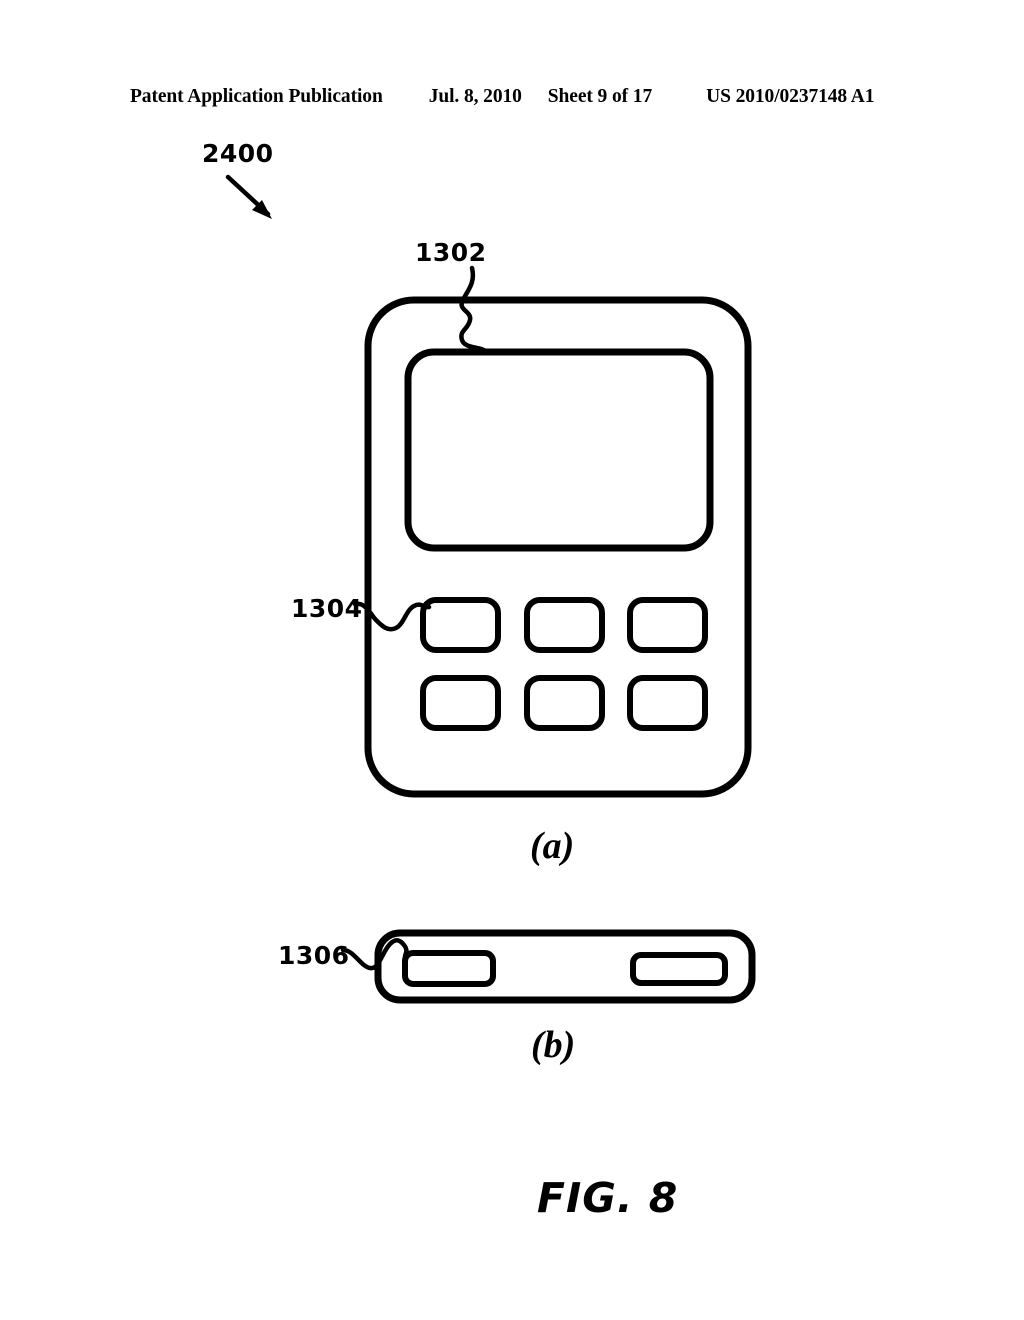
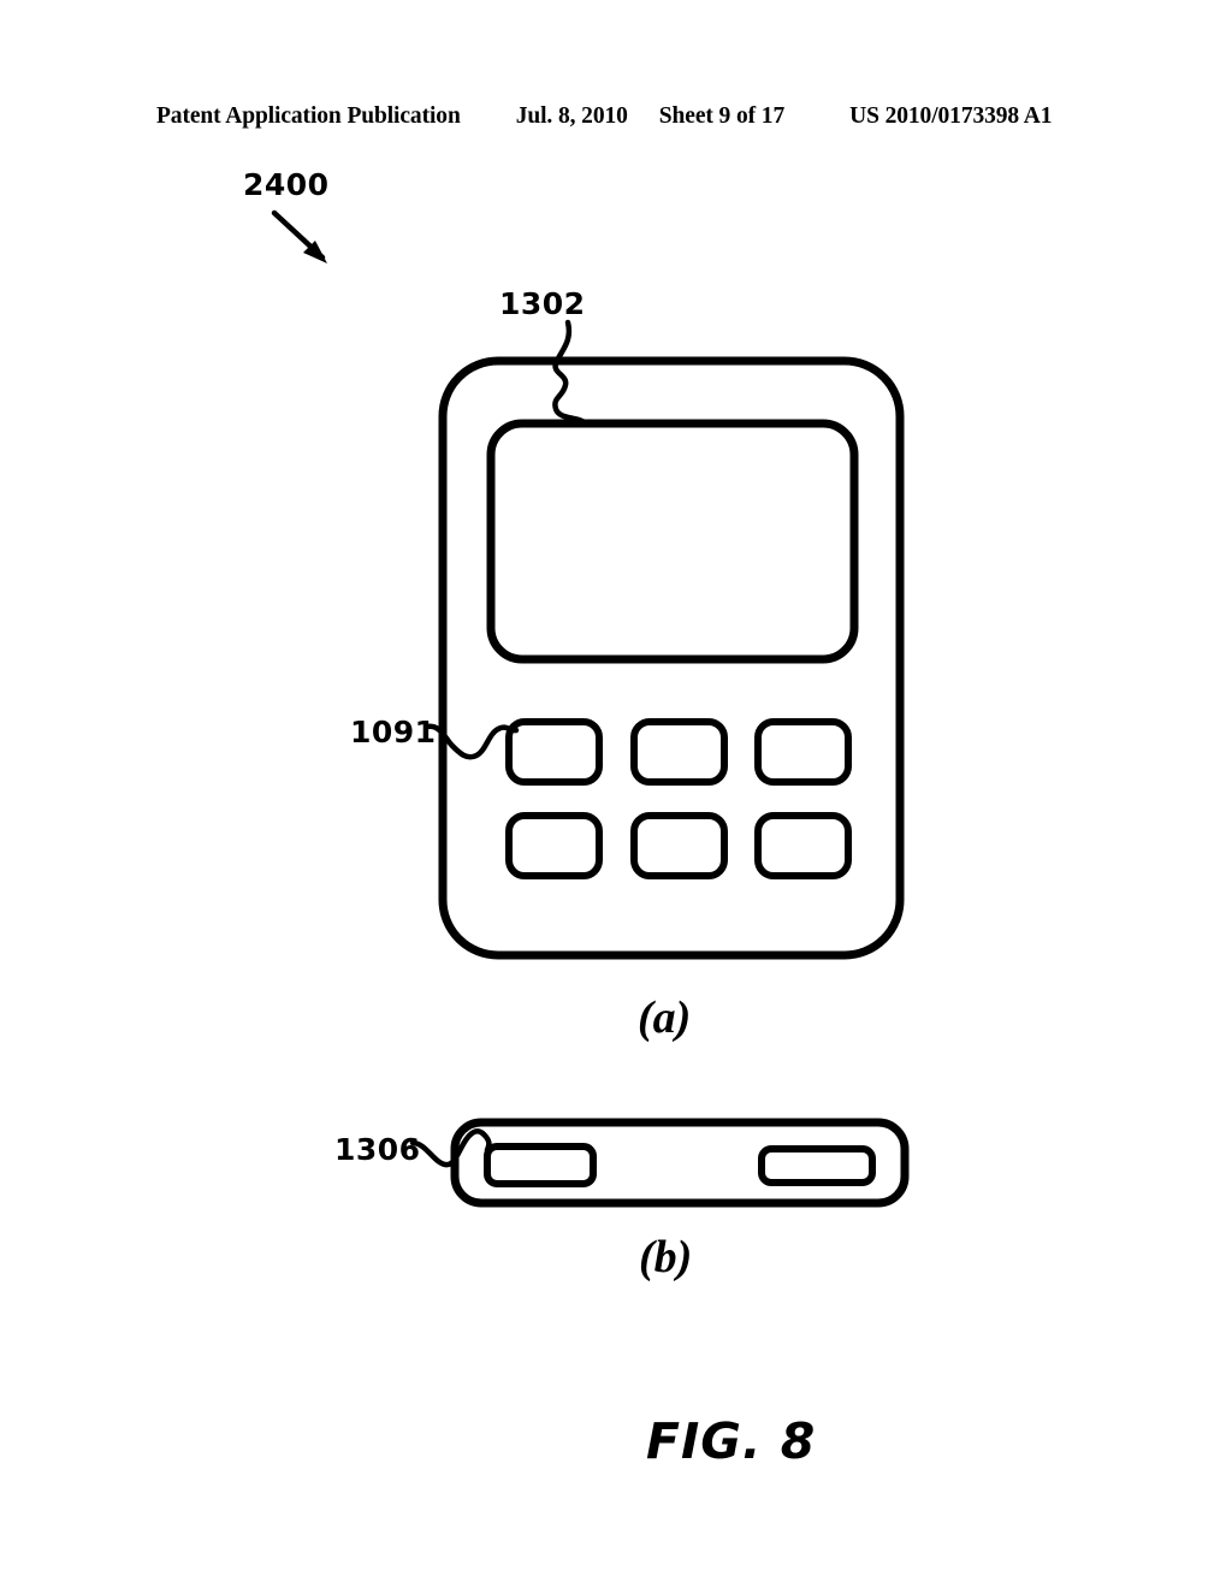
  Patent Application Publication
  Jul. 8, 2010
  Sheet 9 of 17
- US 2010/0237148 A1
+ US 2010/0173398 A1
  2400
  1302
- 1304
+ 1091
  1306
  (a)
  (b)
  FIG. 8
